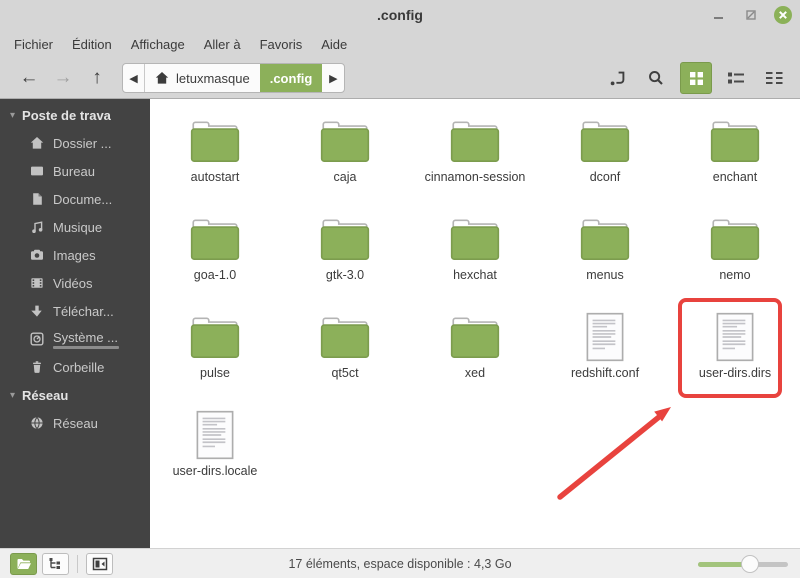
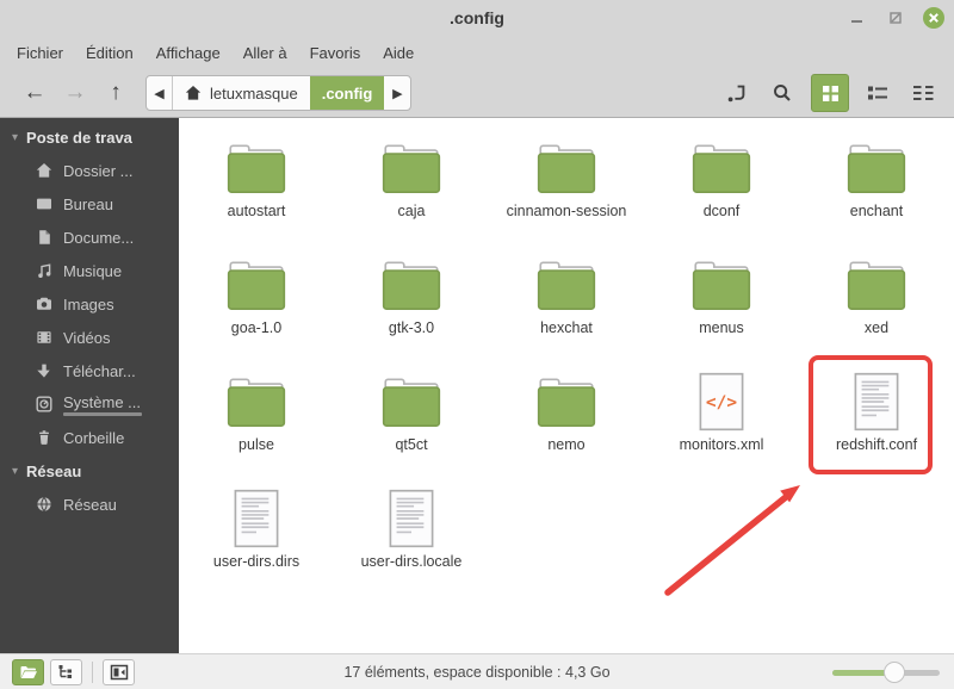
  .config
  Fichier
  Édition
  Affichage
  Aller à
  Favoris
  Aide
  ←
  →
  ↑
  ◀
  letuxmasque
  .config
  ▶
  ▾
  Poste de trava
  Dossier ...
  Bureau
  Docume...
  Musique
  Images
  Vidéos
  Téléchar...
  Système ...
  Corbeille
  ▾
  Réseau
  Réseau
  autostart
  caja
  cinnamon-session
  dconf
  enchant
  goa-1.0
  gtk-3.0
  hexchat
  menus
- nemo
+ xed
  pulse
  qt5ct
- xed
+ nemo
+ monitors.xml
  redshift.conf
  user-dirs.dirs
  user-dirs.locale
  17 éléments, espace disponible : 4,3 Go
